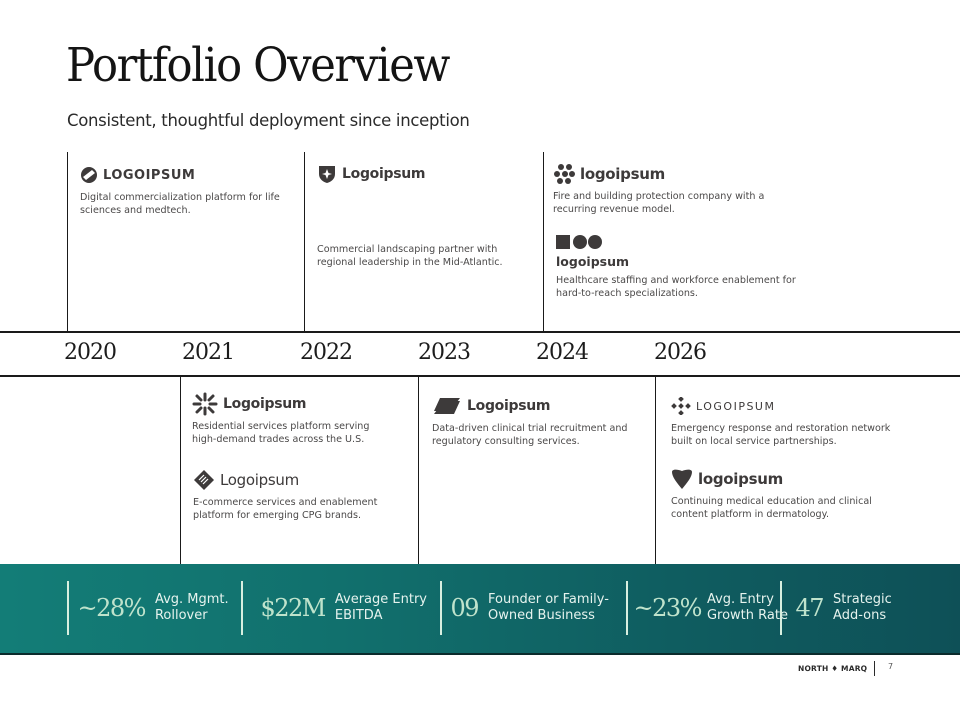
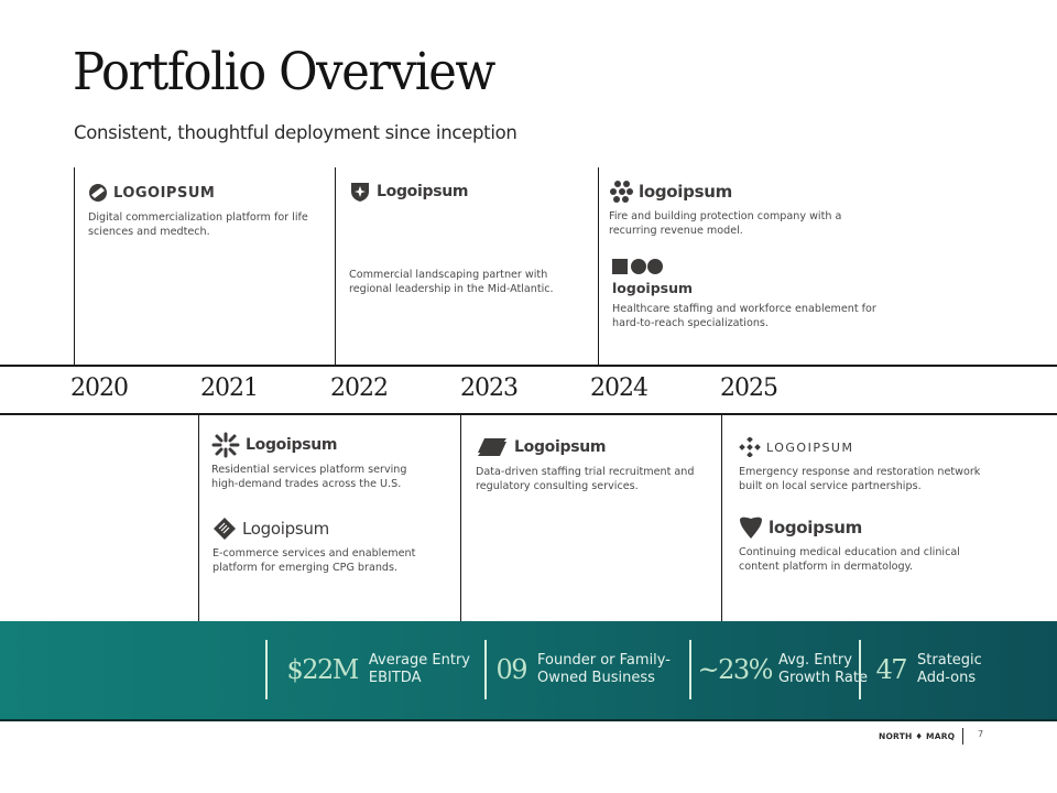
  Portfolio Overview
  Consistent, thoughtful deployment since inception
  2020
  2021
  2022
  2023
  2024
- 2026
+ 2025
  LOGOIPSUM
  Digital commercialization platform for life sciences and medtech.
  Logoipsum
  Commercial landscaping partner with regional leadership in the Mid-Atlantic.
  logoipsum
  Fire and building protection company with a recurring revenue model.
  logoipsum
  Healthcare staffing and workforce enablement for hard-to-reach specializations.
  Logoipsum
  Residential services platform serving high-demand trades across the U.S.
  Logoipsum
  E-commerce services and enablement platform for emerging CPG brands.
  Logoipsum
- Data-driven clinical trial recruitment and regulatory consulting services.
+ Data-driven staffing trial recruitment and regulatory consulting services.
  LOGOIPSUM
  Emergency response and restoration network built on local service partnerships.
  logoipsum
  Continuing medical education and clinical content platform in dermatology.
- ~28%
- Avg. Mgmt.
- Rollover
  $22M
  Average Entry
  EBITDA
  09
  Founder or Family-
  Owned Business
  ~23%
  Avg. Entry
  Growth Rate
  47
  Strategic
  Add-ons
  NORTH ♦ MARQ
  7
